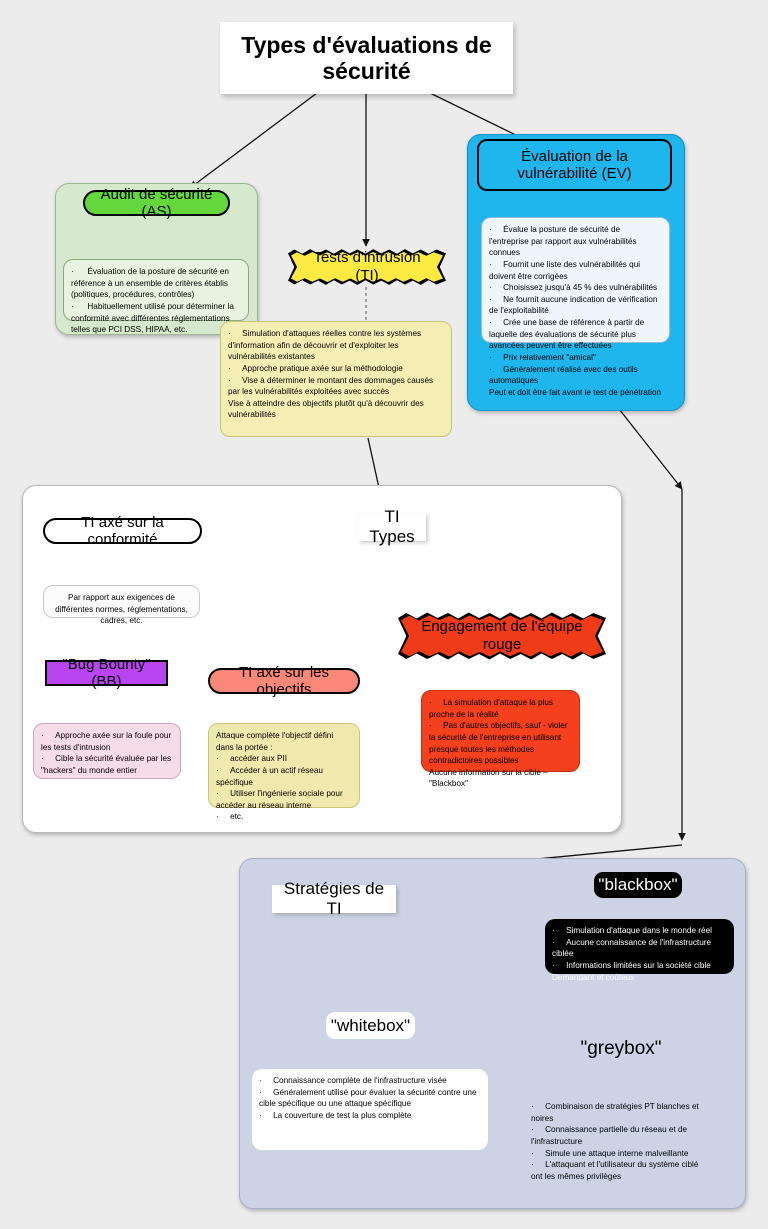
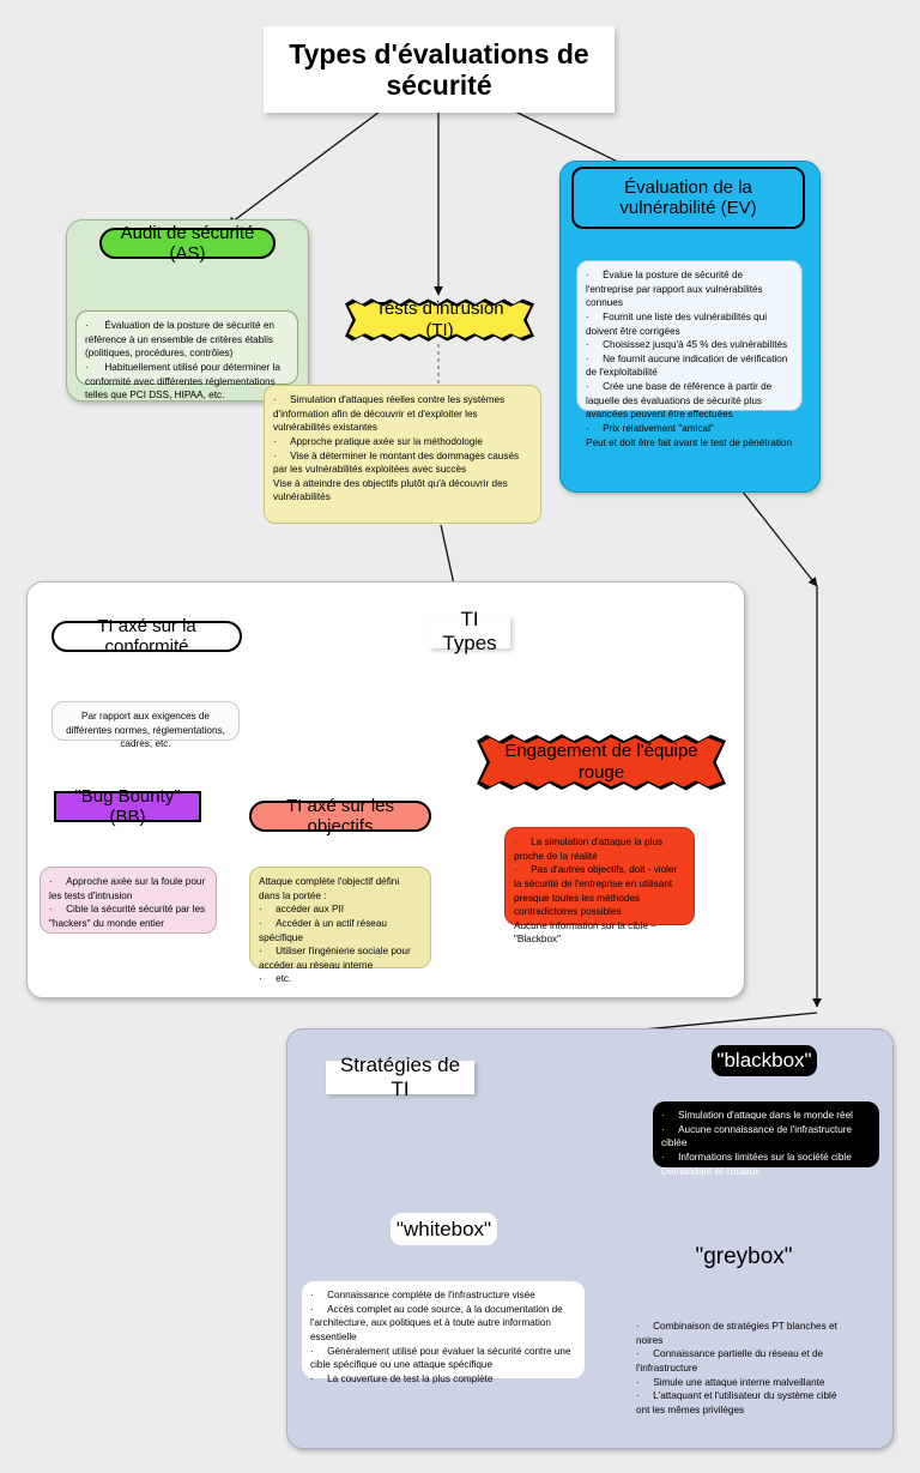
  Types d'évaluations de sécurité
  Audit de sécurité (AS)
  · Évaluation de la posture de sécurité en référence à un ensemble de critères établis (politiques, procédures, contrôles)
  · Habituellement utilisé pour déterminer la conformité avec différentes réglementations telles que PCI DSS, HIPAA, etc.
  Tests d'intrusion (TI)
  · Simulation d'attaques réelles contre les systèmes d'information afin de découvrir et d'exploiter les vulnérabilités existantes
  · Approche pratique axée sur la méthodologie
  · Vise à déterminer le montant des dommages causés par les vulnérabilités exploitées avec succès
  Vise à atteindre des objectifs plutôt qu'à découvrir des vulnérabilités
  Évaluation de la vulnérabilité (EV)
  · Évalue la posture de sécurité de l'entreprise par rapport aux vulnérabilités connues
  · Fournit une liste des vulnérabilités qui doivent être corrigées
  · Choisissez jusqu'à 45 % des vulnérabilités
  · Ne fournit aucune indication de vérification de l'exploitabilité
  · Crée une base de référence à partir de laquelle des évaluations de sécurité plus avancées peuvent être effectuées
  · Prix relativement "amical"
- · Généralement réalisé avec des outils automatiques
  Peut et doit être fait avant le test de pénétration
  TI Types
  TI axé sur la conformité
  Par rapport aux exigences de différentes normes, réglementations, cadres, etc.
  "Bug Bounty" (BB)
  · Approche axée sur la foule pour les tests d'intrusion
- · Cible la sécurité évaluée par les "hackers" du monde entier
+ · Cible la sécurité sécurité par les "hackers" du monde entier
  TI axé sur les objectifs
  Attaque complète l'objectif défini dans la portée :
  · accéder aux PII
  · Accéder à un actif réseau spécifique
  · Utiliser l'ingénierie sociale pour accéder au réseau interne
  · etc.
  Engagement de l'équipe rouge
  · La simulation d'attaque la plus proche de la réalité
- · Pas d'autres objectifs, sauf - violer la sécurité de l'entreprise en utilisant presque toutes les méthodes contradictoires possibles
+ · Pas d'autres objectifs, doit - violer la sécurité de l'entreprise en utilisant presque toutes les méthodes contradictoires possibles
  Aucune information sur la cible – "Blackbox"
  Stratégies de TI
  "blackbox"
  · Simulation d'attaque dans le monde réel
  · Aucune connaissance de l'infrastructure ciblée
  · Informations limitées sur la société cible
  Demandant et coûteux
  "whitebox"
  · Connaissance complète de l'infrastructure visée
+ · Accès complet au code source, à la documentation de l'architecture, aux politiques et à toute autre information essentielle
  · Généralement utilisé pour évaluer la sécurité contre une cible spécifique ou une attaque spécifique
  · La couverture de test la plus complète
  "greybox"
  · Combinaison de stratégies PT blanches et noires
  · Connaissance partielle du réseau et de l'infrastructure
  · Simule une attaque interne malveillante
  · L'attaquant et l'utilisateur du système ciblé ont les mêmes privilèges
